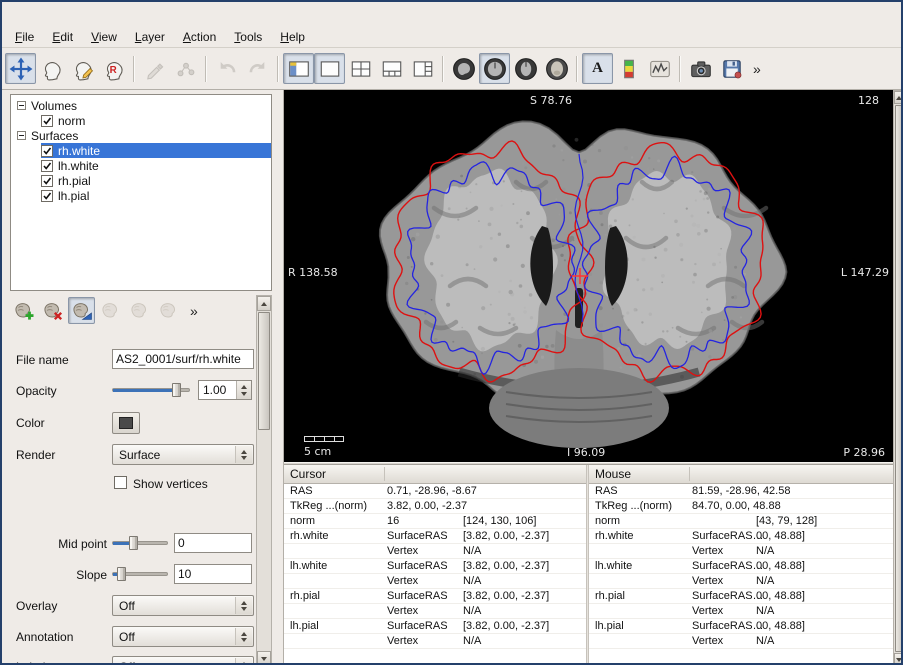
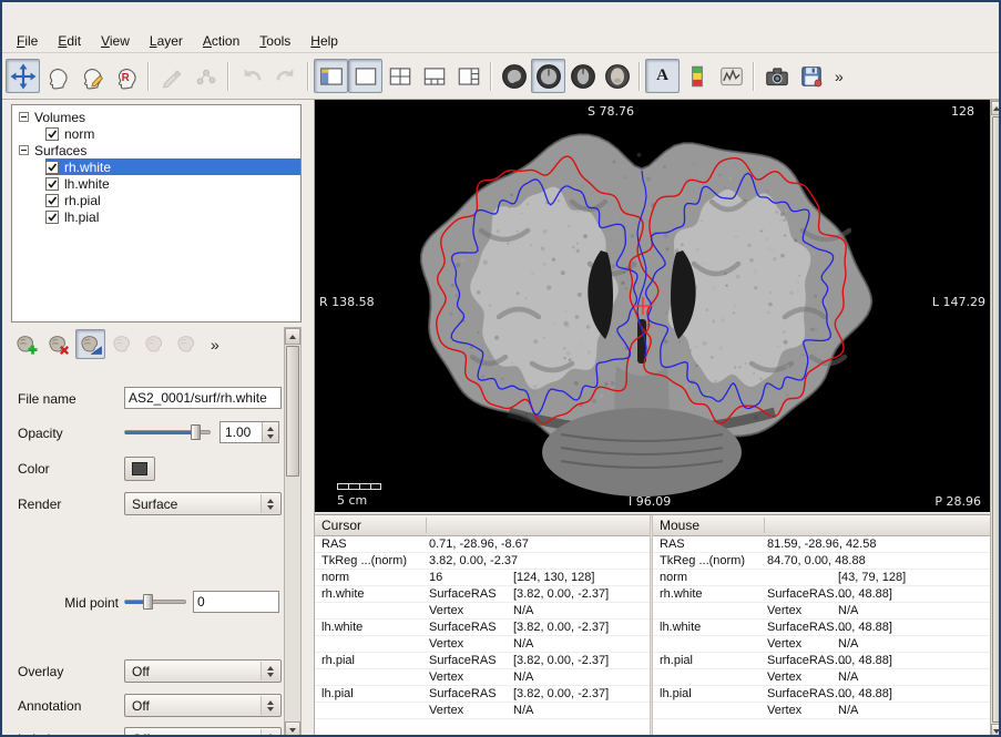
  File
  Edit
  View
  Layer
  Action
  Tools
  Help
  R
  A
  »
  Volumes
  norm
  Surfaces
  rh.white
  lh.white
  rh.pial
  lh.pial
  »
  File name
  AS2_0001/surf/rh.white
  Opacity
  1.00
  Color
  Render
  Surface
- Show vertices
  Mid point
  0
- Slope
- 10
  Overlay
  Off
  Annotation
  Off
  S 78.76
  128
  R 138.58
  L 147.29
  I 96.09
  P 28.96
  5 cm
  Cursor
  RAS
  0.71, -28.96, -8.67
  TkReg ...(norm)
  3.82, 0.00, -2.37
  norm
  16
- [124, 130, 106]
+ [124, 130, 128]
  rh.white
  SurfaceRAS
  [3.82, 0.00, -2.37]
  Vertex
  N/A
  lh.white
  SurfaceRAS
  [3.82, 0.00, -2.37]
  Vertex
  N/A
  rh.pial
  SurfaceRAS
  [3.82, 0.00, -2.37]
  Vertex
  N/A
  lh.pial
  SurfaceRAS
  [3.82, 0.00, -2.37]
  Vertex
  N/A
  Mouse
  RAS
  81.59, -28.96, 42.58
  TkReg ...(norm)
  84.70, 0.00, 48.88
  norm
  [43, 79, 128]
  rh.white
  SurfaceRAS
  00, 48.88]
  Vertex
  N/A
  lh.white
  SurfaceRAS
  00, 48.88]
  Vertex
  N/A
  rh.pial
  SurfaceRAS
  00, 48.88]
  Vertex
  N/A
  lh.pial
  SurfaceRAS
  00, 48.88]
  Vertex
  N/A
